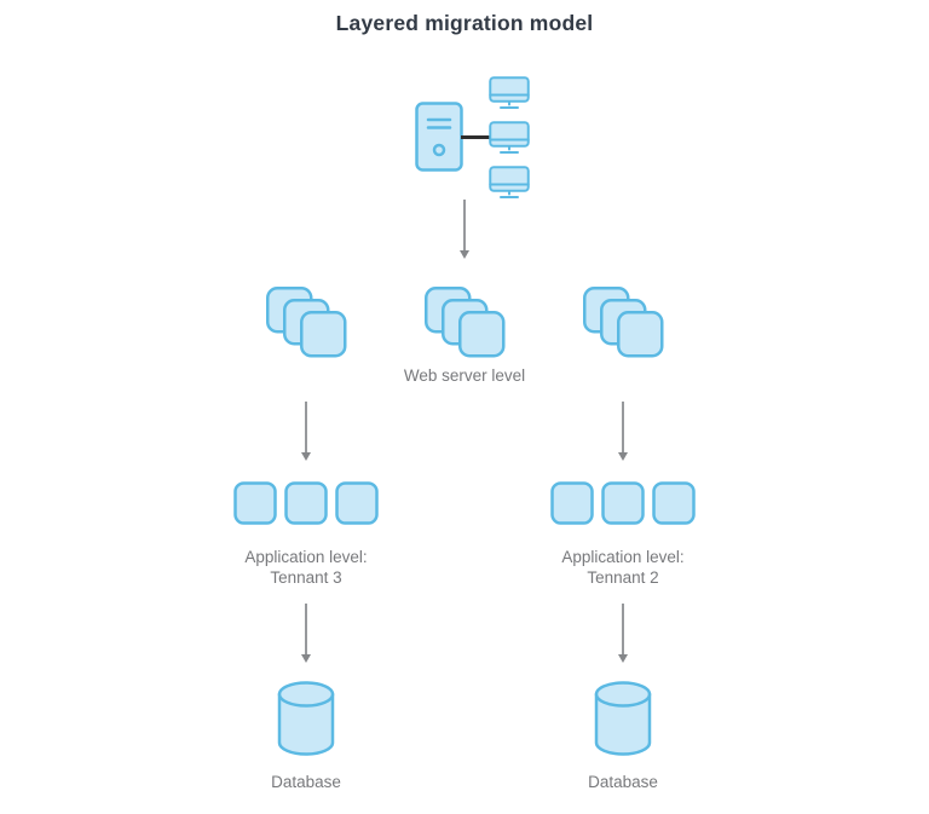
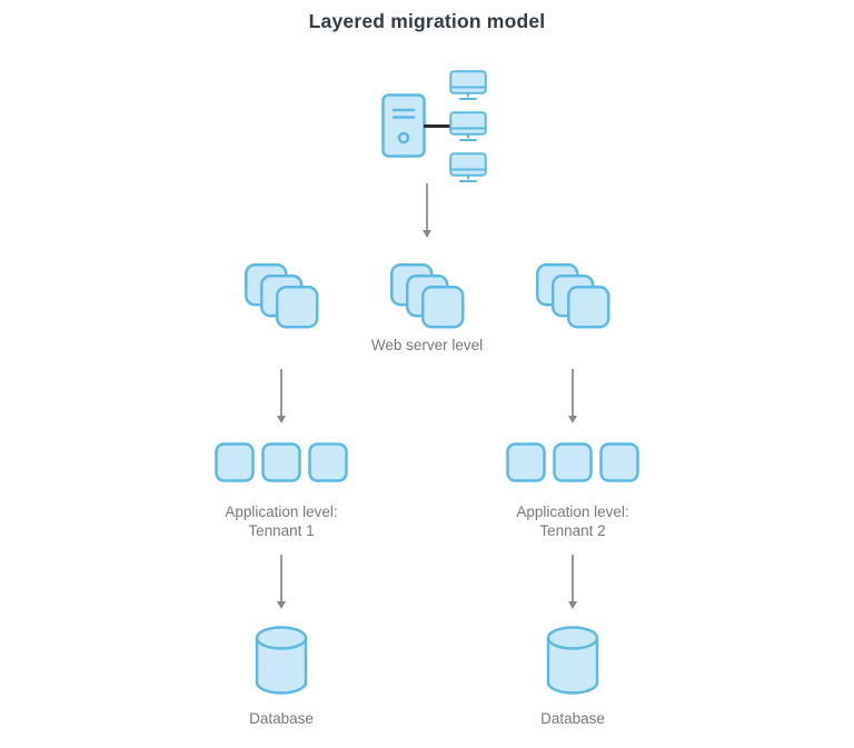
  Layered migration model
  Web server level
  Application level:
- Tennant 3
+ Tennant 1
  Application level:
  Tennant 2
  Database
  Database
